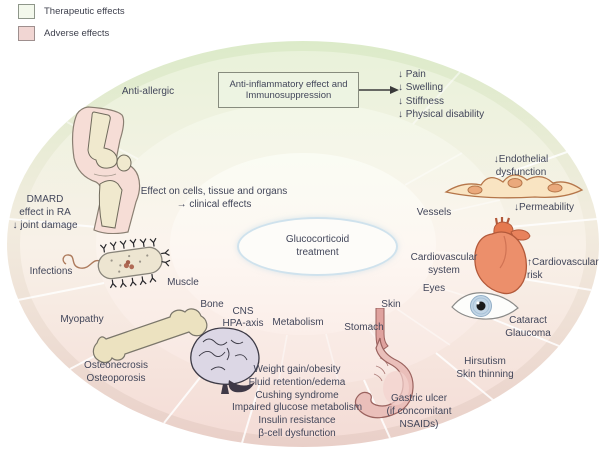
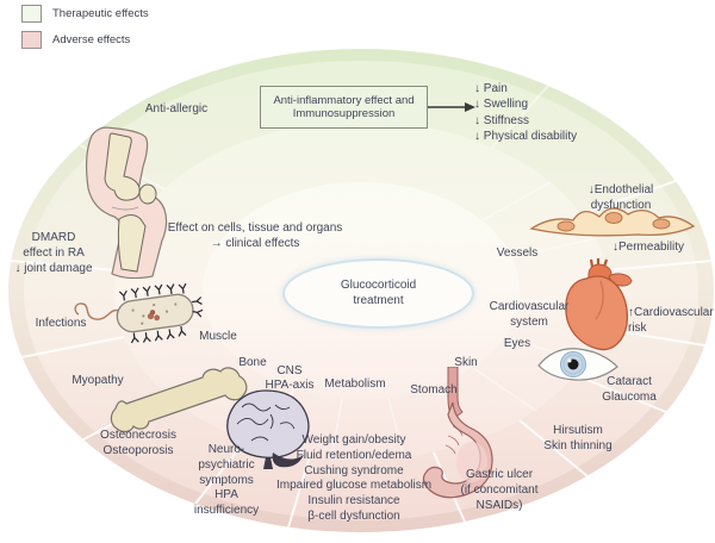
  Therapeutic effects
  Adverse effects
  Anti-inflammatory effect and
  Immunosuppression
  Glucocorticoid
  treatment
  Anti-allergic
  ↓ Pain
  ↓ Swelling
  ↓ Stiffness
  ↓ Physical disability
  DMARD
  effect in RA
  ↓ joint damage
  Effect on cells, tissue and organs
  → clinical effects
  Infections
  Muscle
  Bone
  CNS
  HPA-axis
  Metabolism
  Stomach
  Skin
  Eyes
  Cardiovascular
  system
  Vessels
  ↓Endothelial
  dysfunction
  ↓Permeability
  ↑Cardiovascular
  risk
  Cataract
  Glaucoma
  Hirsutism
  Skin thinning
  Myopathy
  Osteonecrosis
  Osteoporosis
+ Neuro-
+ psychiatric
+ symptoms
+ HPA
+ insufficiency
  Weight gain/obesity
  Fluid retention/edema
  Cushing syndrome
  Impaired glucose metabolism
  Insulin resistance
  β-cell dysfunction
  Gastric ulcer
  (if concomitant
  NSAIDs)
